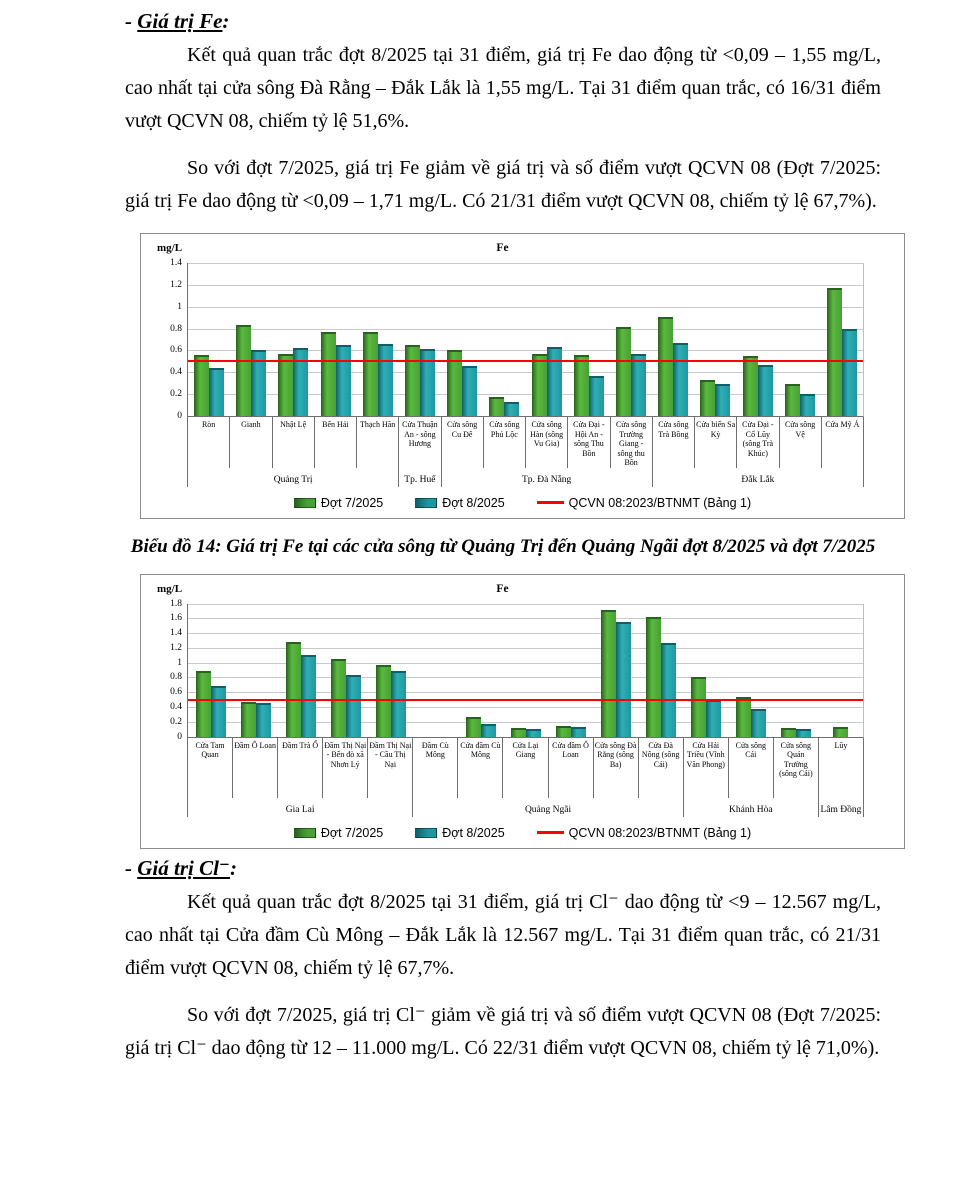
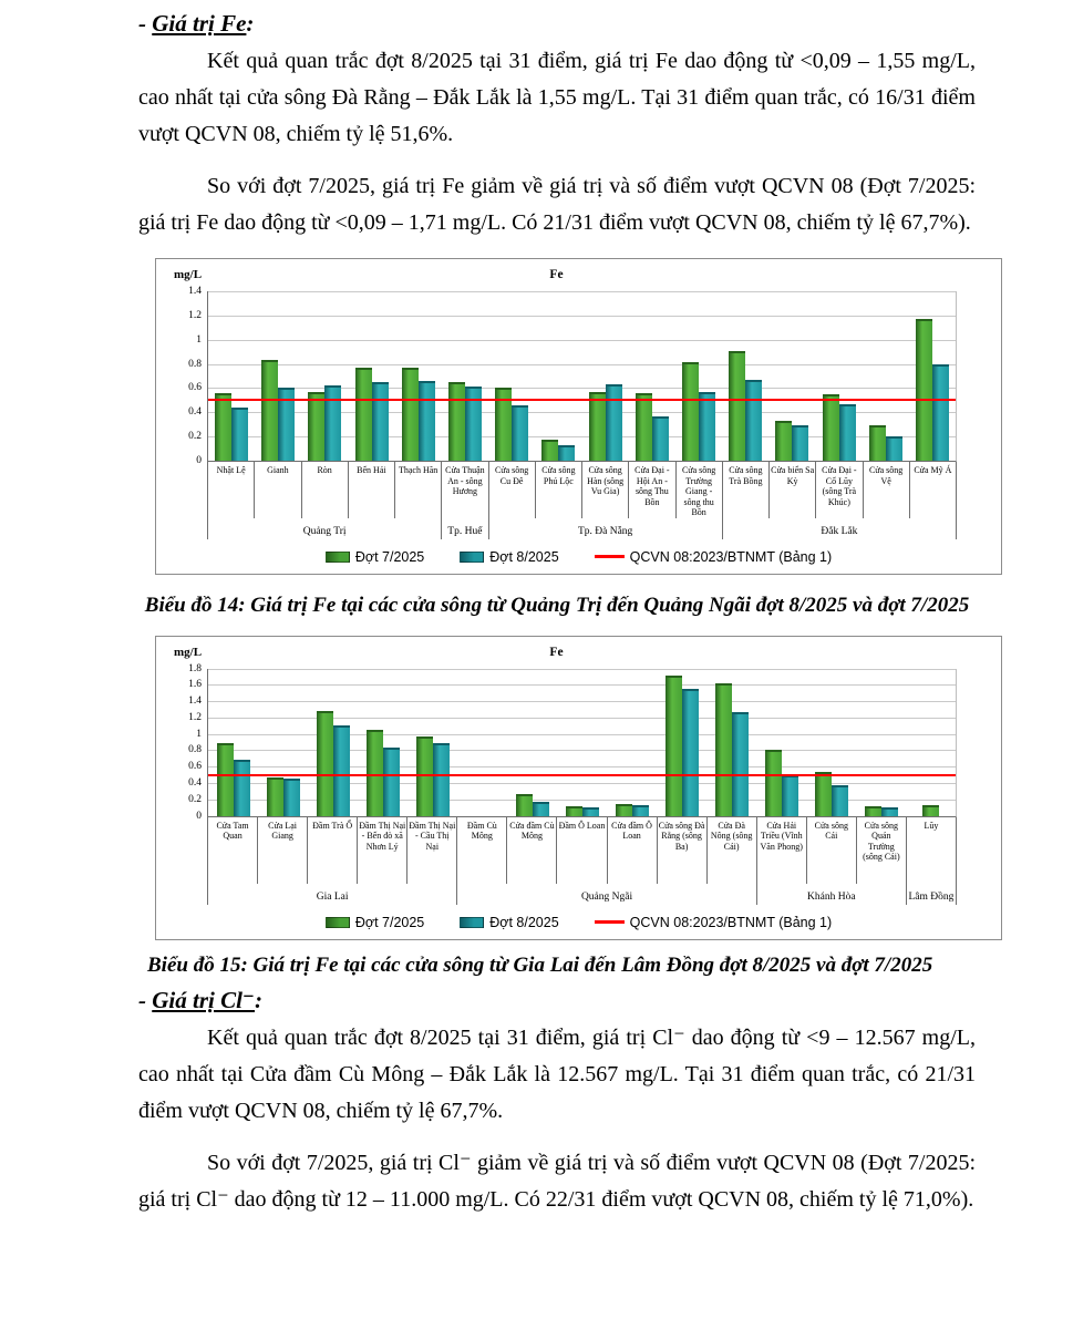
  - Giá trị Fe:
  Kết quả quan trắc đợt 8/2025 tại 31 điểm, giá trị Fe dao động từ <0,09 – 1,55 mg/L, cao nhất tại cửa sông Đà Rằng – Đắk Lắk là 1,55 mg/L. Tại 31 điểm quan trắc, có 16/31 điểm vượt QCVN 08, chiếm tỷ lệ 51,6%.
  So với đợt 7/2025, giá trị Fe giảm về giá trị và số điểm vượt QCVN 08 (Đợt 7/2025: giá trị Fe dao động từ <0,09 – 1,71 mg/L. Có 21/31 điểm vượt QCVN 08, chiếm tỷ lệ 67,7%).
  mg/L
  Fe
  0
  0.2
  0.4
  0.6
  0.8
  1
  1.2
  1.4
- Ròn
+ Nhật Lệ
  Gianh
- Nhật Lệ
+ Ròn
  Bến Hải
  Thạch Hãn
  Cửa Thuận An - sông Hương
  Cửa sông Cu Đê
  Cửa sông Phú Lộc
  Cửa sông Hàn (sông Vu Gia)
  Cửa Đại - Hội An - sông Thu Bồn
  Cửa sông Trường Giang - sông thu Bồn
  Cửa sông Trà Bồng
  Cửa biển Sa Kỳ
  Cửa Đại - Cổ Lũy (sông Trà Khúc)
  Cửa sông Vệ
  Cửa Mỹ Á
  Quảng Trị
  Tp. Huế
  Tp. Đà Nẵng
  Đắk Lắk
  Đợt 7/2025
  Đợt 8/2025
  QCVN 08:2023/BTNMT (Bảng 1)
  Biểu đồ 14: Giá trị Fe tại các cửa sông từ Quảng Trị đến Quảng Ngãi đợt 8/2025 và đợt 7/2025
  mg/L
  Fe
  0
  0.2
  0.4
  0.6
  0.8
  1
  1.2
  1.4
  1.6
  1.8
  Cửa Tam Quan
- Đầm Ô Loan
+ Cửa Lại Giang
  Đầm Trà Ổ
  Đầm Thị Nại - Bến đò xã Nhơn Lý
  Đầm Thị Nại - Cầu Thị Nại
  Đầm Cù Mông
  Cửa đầm Cù Mông
- Cửa Lại Giang
+ Đầm Ô Loan
  Cửa đầm Ô Loan
  Cửa sông Đà Rằng (sông Ba)
  Cửa Đà Nông (sông Cái)
  Cửa Hải Triều (Vĩnh Văn Phong)
  Cửa sông Cái
  Cửa sông Quán Trường (sông Cái)
  Lũy
  Gia Lai
  Quảng Ngãi
  Khánh Hòa
  Lâm Đồng
  Đợt 7/2025
  Đợt 8/2025
  QCVN 08:2023/BTNMT (Bảng 1)
+ Biểu đồ 15: Giá trị Fe tại các cửa sông từ Gia Lai đến Lâm Đồng đợt 8/2025 và đợt 7/2025
  - Giá trị Cl⁻:
  Kết quả quan trắc đợt 8/2025 tại 31 điểm, giá trị Cl⁻ dao động từ <9 – 12.567 mg/L, cao nhất tại Cửa đầm Cù Mông – Đắk Lắk là 12.567 mg/L. Tại 31 điểm quan trắc, có 21/31 điểm vượt QCVN 08, chiếm tỷ lệ 67,7%.
  So với đợt 7/2025, giá trị Cl⁻ giảm về giá trị và số điểm vượt QCVN 08 (Đợt 7/2025: giá trị Cl⁻ dao động từ 12 – 11.000 mg/L. Có 22/31 điểm vượt QCVN 08, chiếm tỷ lệ 71,0%).
